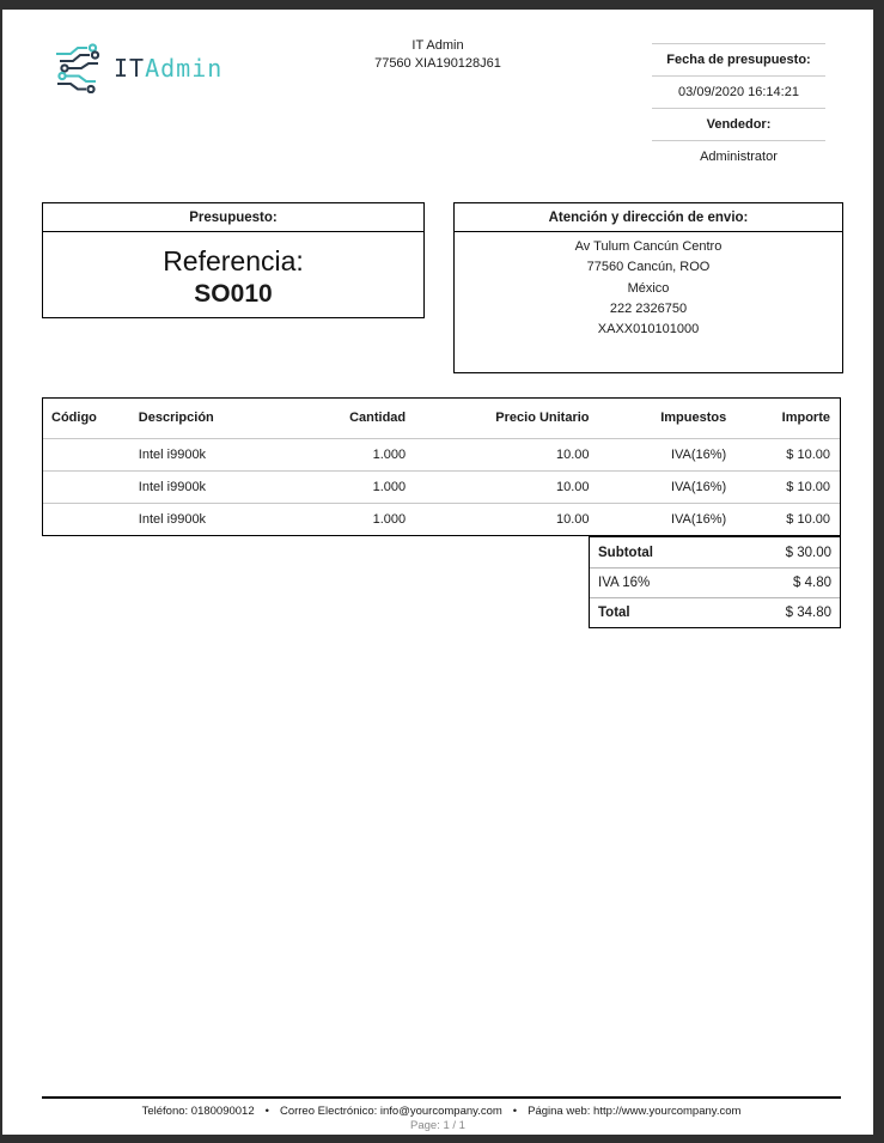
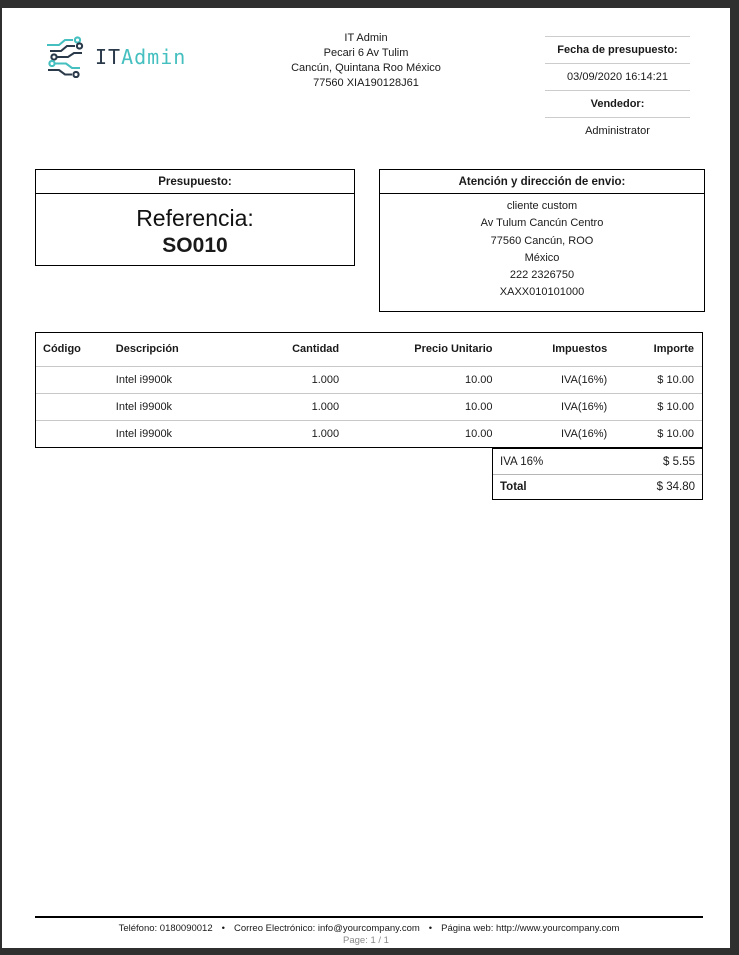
  ITAdmin
  IT Admin
+ Pecari 6 Av Tulim
+ Cancún, Quintana Roo México
  77560 XIA190128J61
  Fecha de presupuesto:
  03/09/2020 16:14:21
  Vendedor:
  Administrator
  Presupuesto:
  Referencia:
  SO010
  Atención y dirección de envio:
+ cliente custom
  Av Tulum Cancún Centro
  77560 Cancún, ROO
  México
  222 2326750
  XAXX010101000
  Código	Descripción	Cantidad	Precio Unitario	Impuestos	Importe
  	Intel i9900k	1.000	10.00	IVA(16%)	$ 10.00
  	Intel i9900k	1.000	10.00	IVA(16%)	$ 10.00
  	Intel i9900k	1.000	10.00	IVA(16%)	$ 10.00
- Subtotal
- $ 30.00
  IVA 16%
- $ 4.80
+ $ 5.55
  Total
  $ 34.80
  Teléfono: 0180090012 • Correo Electrónico: info@yourcompany.com • Página web: http://www.yourcompany.com
  Page: 1 / 1
